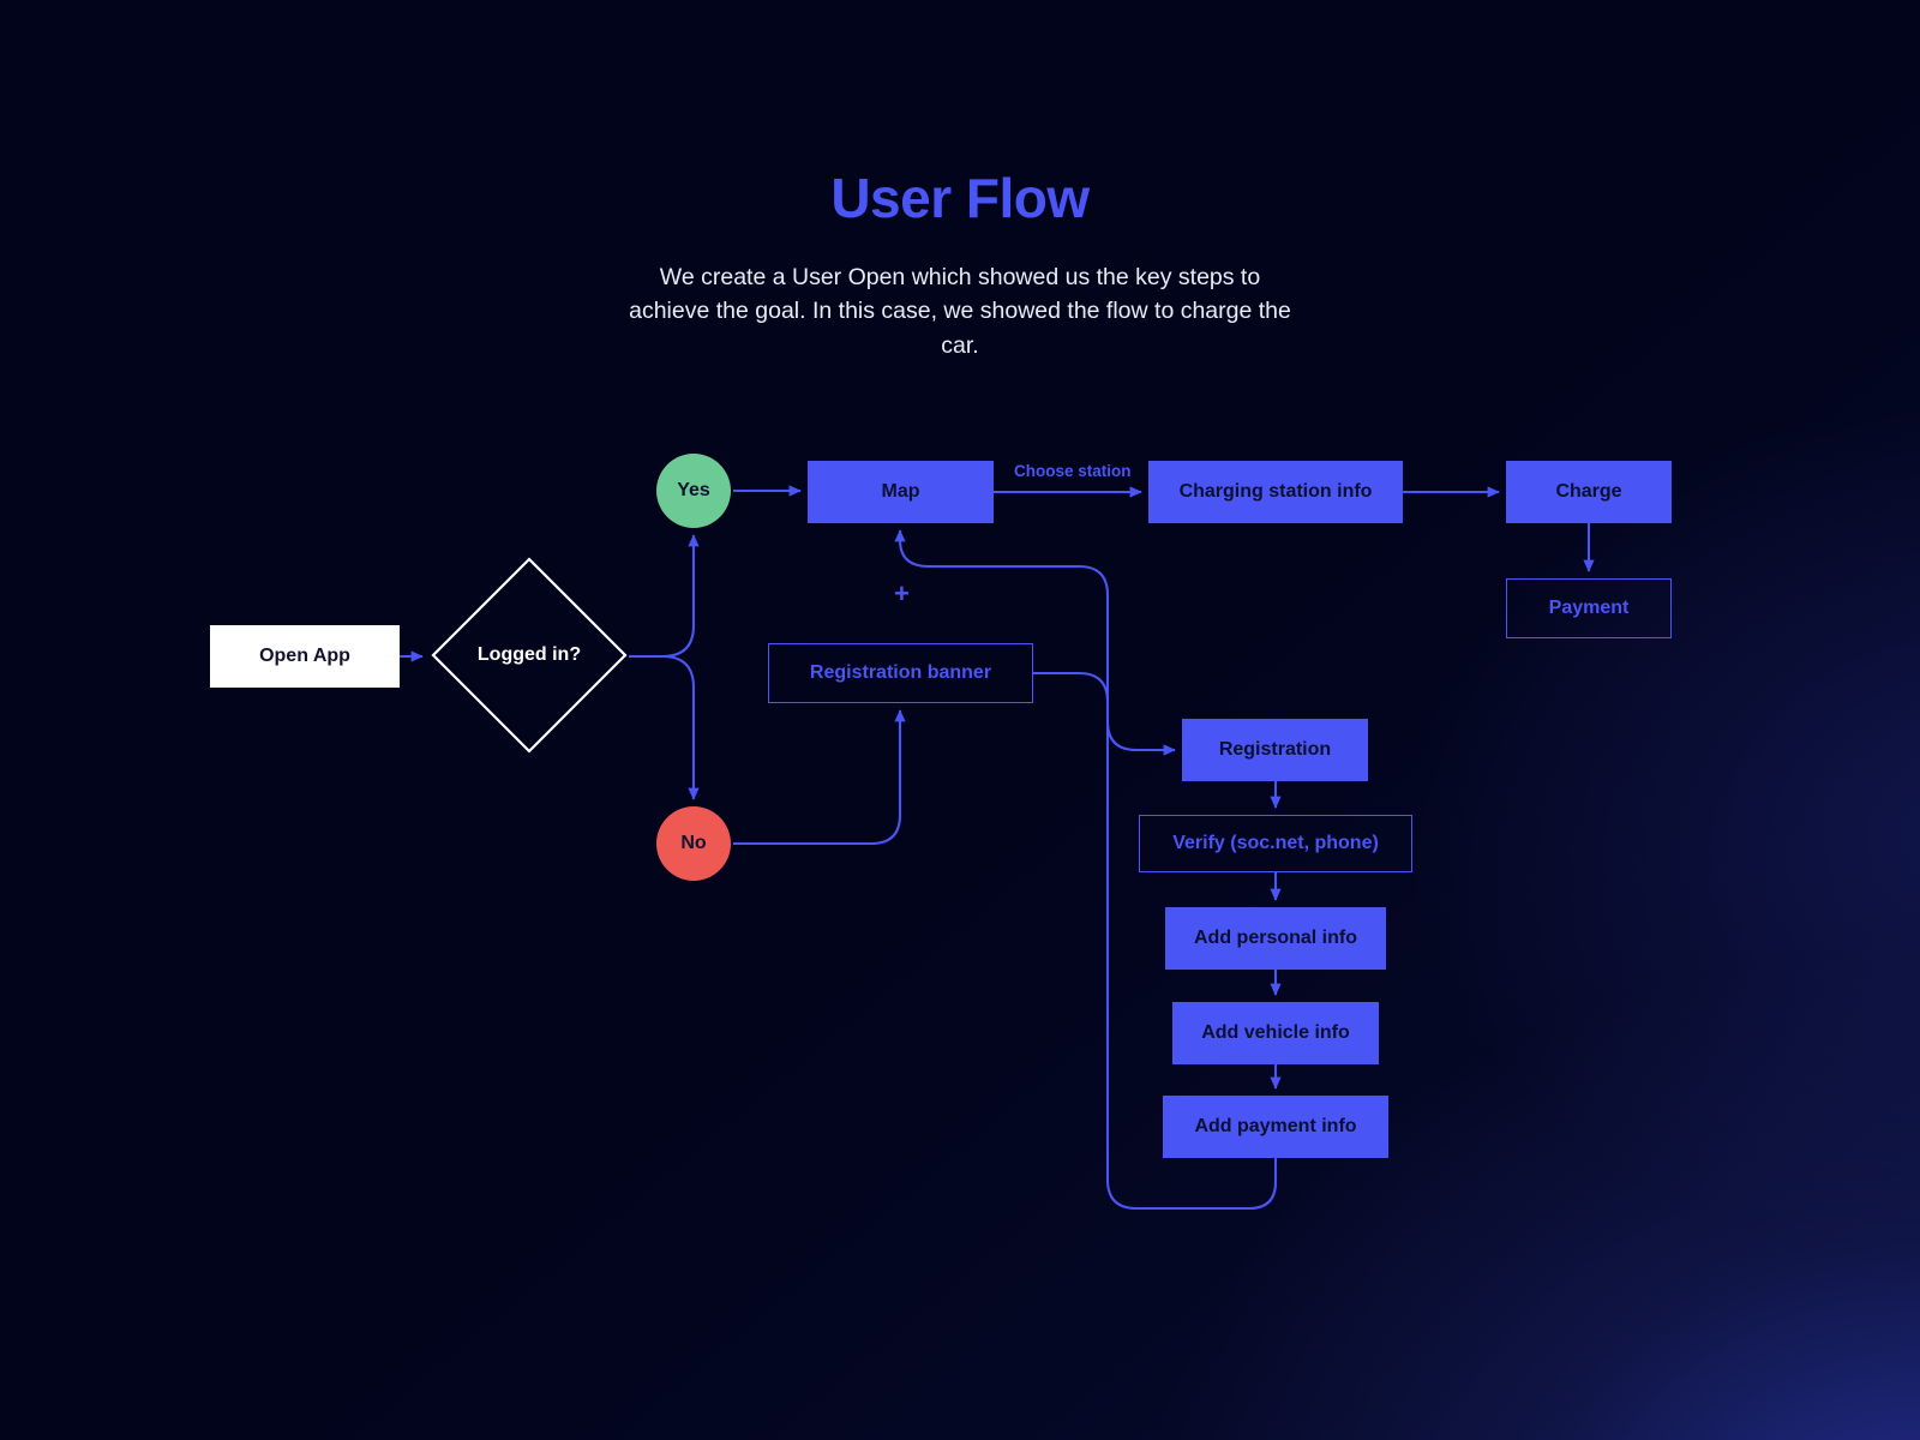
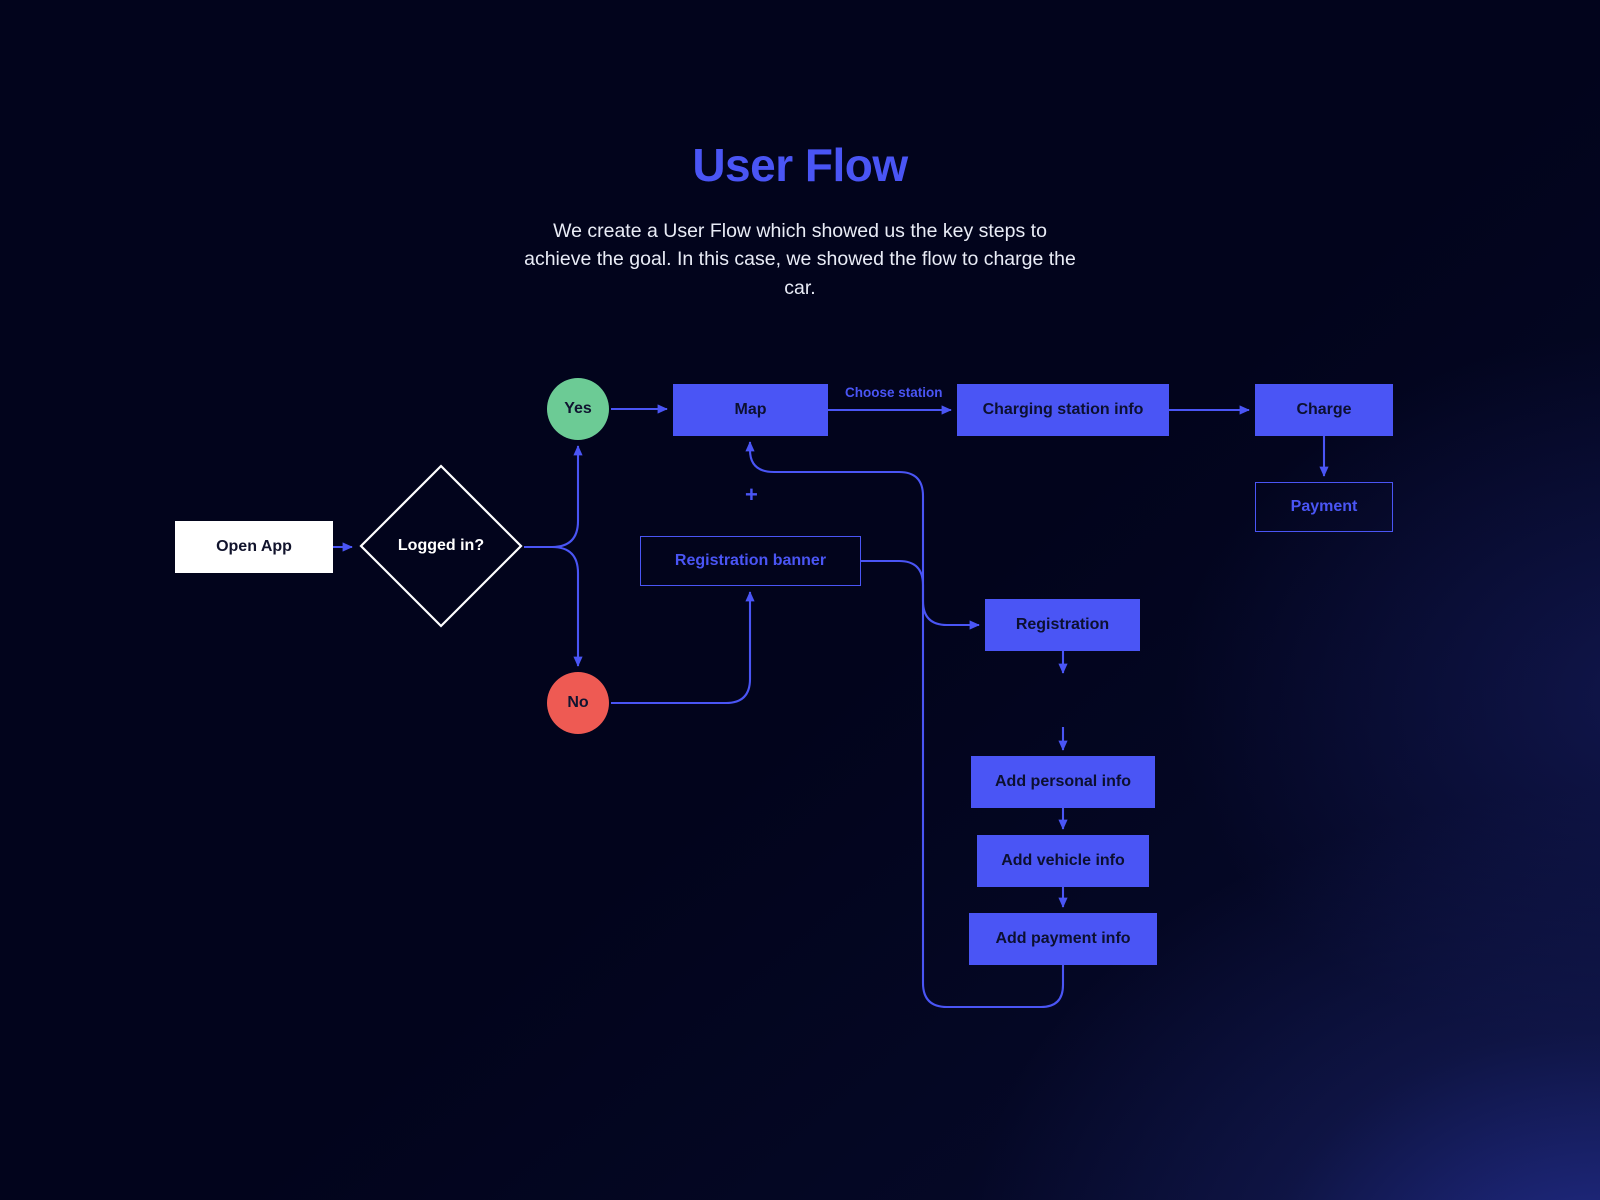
  User Flow
- We create a User Open which showed us the key steps to achieve the goal. In this case, we showed the flow to charge the car.
+ We create a User Flow which showed us the key steps to achieve the goal. In this case, we showed the flow to charge the car.
  Open App
  Logged in?
  Yes
  No
  Map
  Charging station info
  Charge
  Payment
  Registration banner
  Registration
- Verify (soc.net, phone)
  Add personal info
  Add vehicle info
  Add payment info
  Choose station
  +
